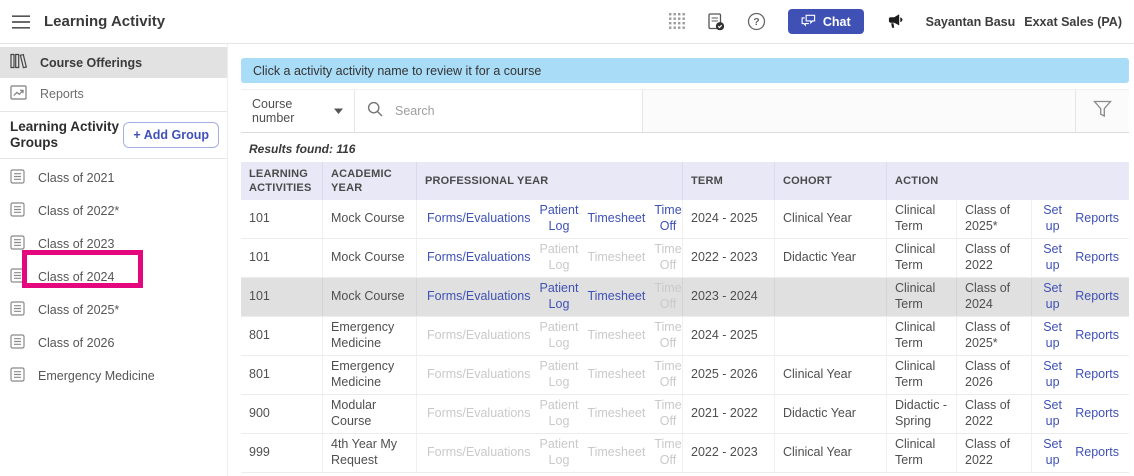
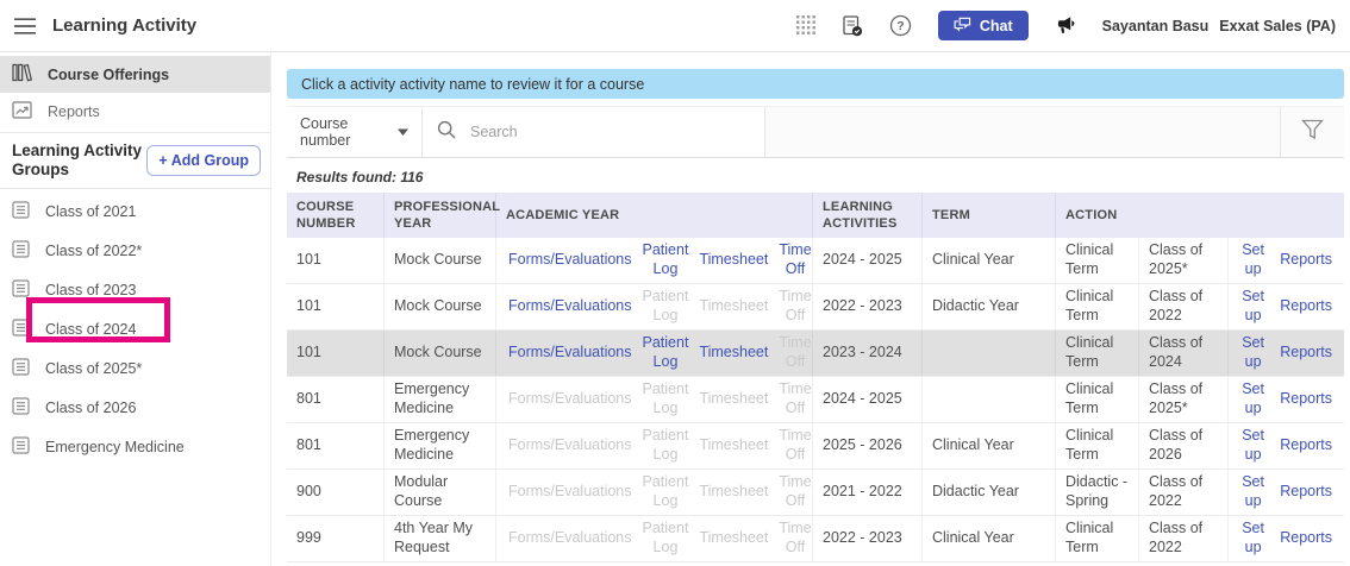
  Learning Activity
  ?
  Chat
  Sayantan Basu
  Exxat Sales (PA)
  Course Offerings
  Reports
  Learning Activity Groups
  + Add Group
  Class of 2021
  Class of 2022*
  Class of 2023
  Class of 2024
  Class of 2025*
  Class of 2026
  Emergency Medicine
  Click a activity activity name to review it for a course
  Course number
  Search
  Results found: 116
+ COURSE NUMBER
- LEARNING ACTIVITIES
+ PROFESSIONAL YEAR
  ACADEMIC YEAR
- PROFESSIONAL YEAR
+ LEARNING ACTIVITIES
  TERM
- COHORT
  ACTION
  101
  Mock Course
  Forms/Evaluations
  Patient Log
  Timesheet
  Time Off
  2024 - 2025
  Clinical Year
  Clinical Term
  Class of 2025*
  Set up
  Reports
  101
  Mock Course
  Forms/Evaluations
  Patient Log
  Timesheet
  Time Off
  2022 - 2023
  Didactic Year
  Clinical Term
  Class of 2022
  Set up
  Reports
  101
  Mock Course
  Forms/Evaluations
  Patient Log
  Timesheet
  2023 - 2024
  Clinical Term
  Class of 2024
  Set up
  Reports
  801
  Emergency Medicine
  Forms/Evaluations
  Patient Log
  Timesheet
  Time Off
  2024 - 2025
  Clinical Term
  Class of 2025*
  Set up
  Reports
  801
  Emergency Medicine
  Forms/Evaluations
  Patient Log
  Timesheet
  Time Off
  2025 - 2026
  Clinical Year
  Clinical Term
  Class of 2026
  Set up
  Reports
  900
  Modular Course
  Forms/Evaluations
  Patient Log
  Timesheet
  Time Off
  2021 - 2022
  Didactic Year
  Didactic - Spring
  Class of 2022
  Set up
  Reports
  999
  4th Year My Request
  Forms/Evaluations
  Patient Log
  Timesheet
  Time Off
  2022 - 2023
  Clinical Year
  Clinical Term
  Class of 2022
  Set up
  Reports
